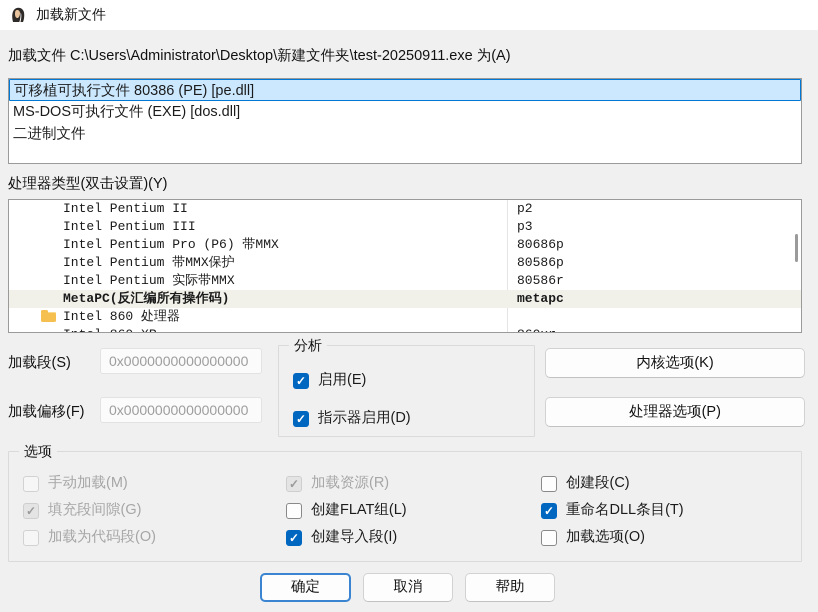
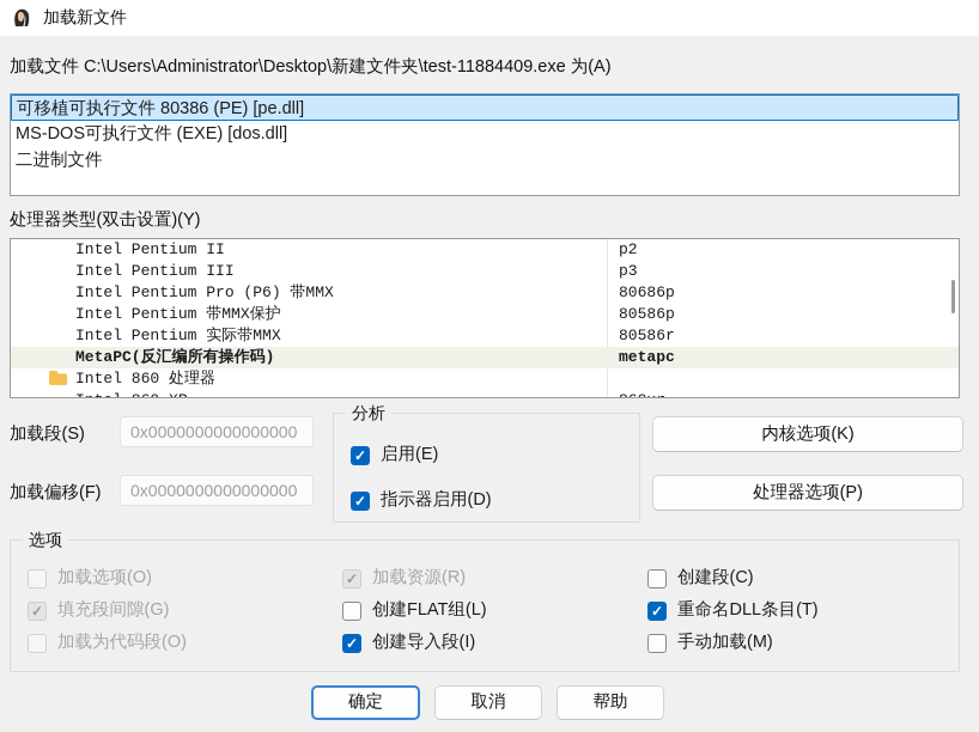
  加载新文件
- 加载文件 C:\Users\Administrator\Desktop\新建文件夹\test-20250911.exe 为(A)
+ 加载文件 C:\Users\Administrator\Desktop\新建文件夹\test-11884409.exe 为(A)
  可移植可执行文件 80386 (PE) [pe.dll]
  MS-DOS可执行文件 (EXE) [dos.dll]
  二进制文件
  处理器类型(双击设置)(Y)
  Intel Pentium II
  p2
  Intel Pentium III
  p3
  Intel Pentium Pro (P6) 带MMX
  80686p
  Intel Pentium 带MMX保护
  80586p
  Intel Pentium 实际带MMX
  80586r
  MetaPC(反汇编所有操作码)
  metapc
  Intel 860 处理器
  加载段(S)
  0x0000000000000000
  加载偏移(F)
  0x0000000000000000
  分析
  启用(E)
  指示器启用(D)
  内核选项(K)
  处理器选项(P)
  选项
- 手动加载(M)
+ 加载选项(O)
  填充段间隙(G)
  加载为代码段(O)
  加载资源(R)
  创建FLAT组(L)
  创建导入段(I)
  创建段(C)
  重命名DLL条目(T)
- 加载选项(O)
+ 手动加载(M)
  确定
  取消
  帮助
